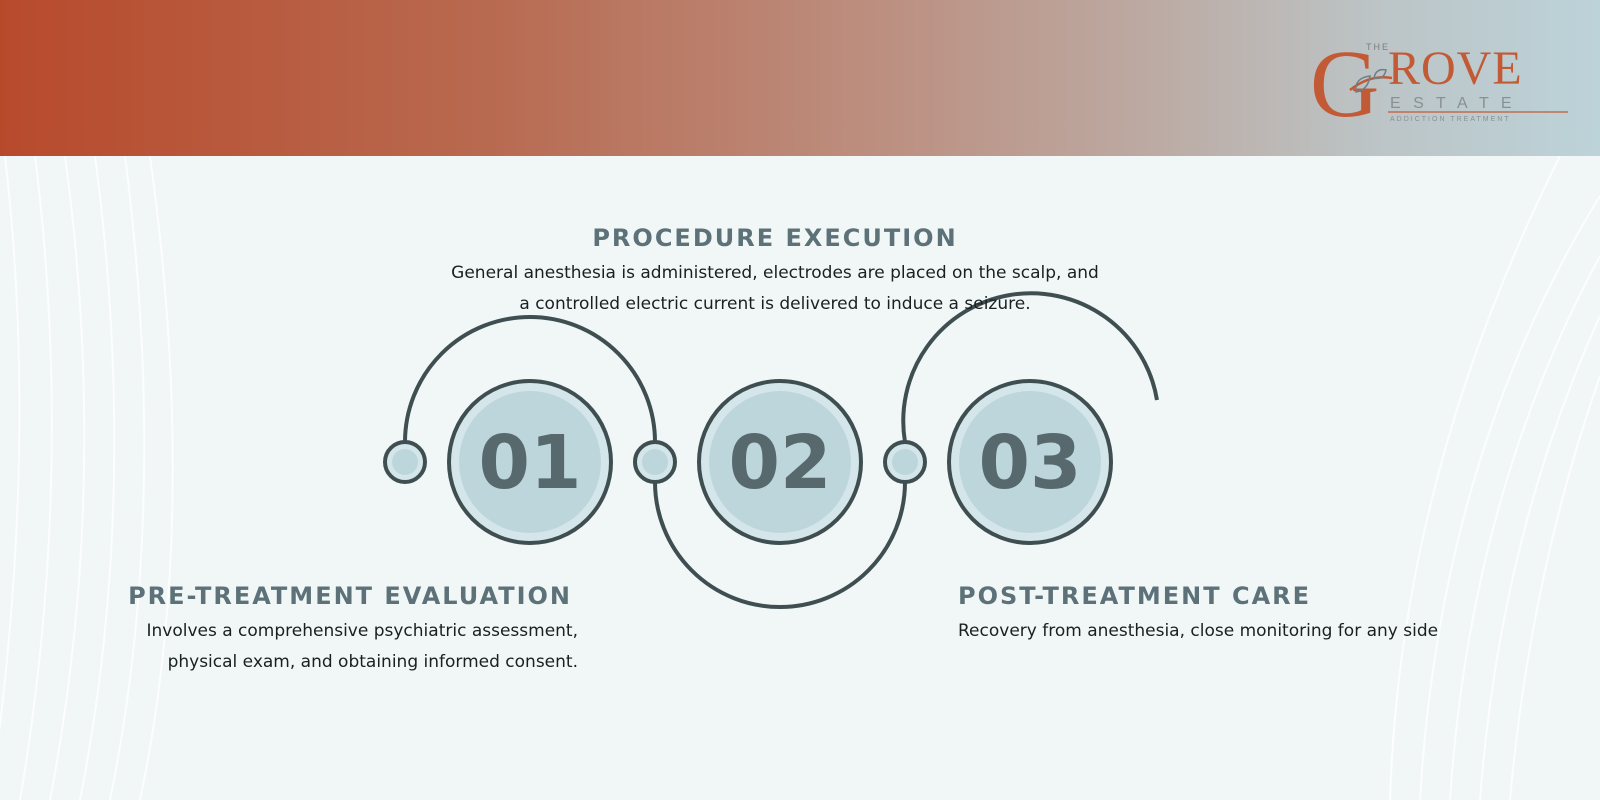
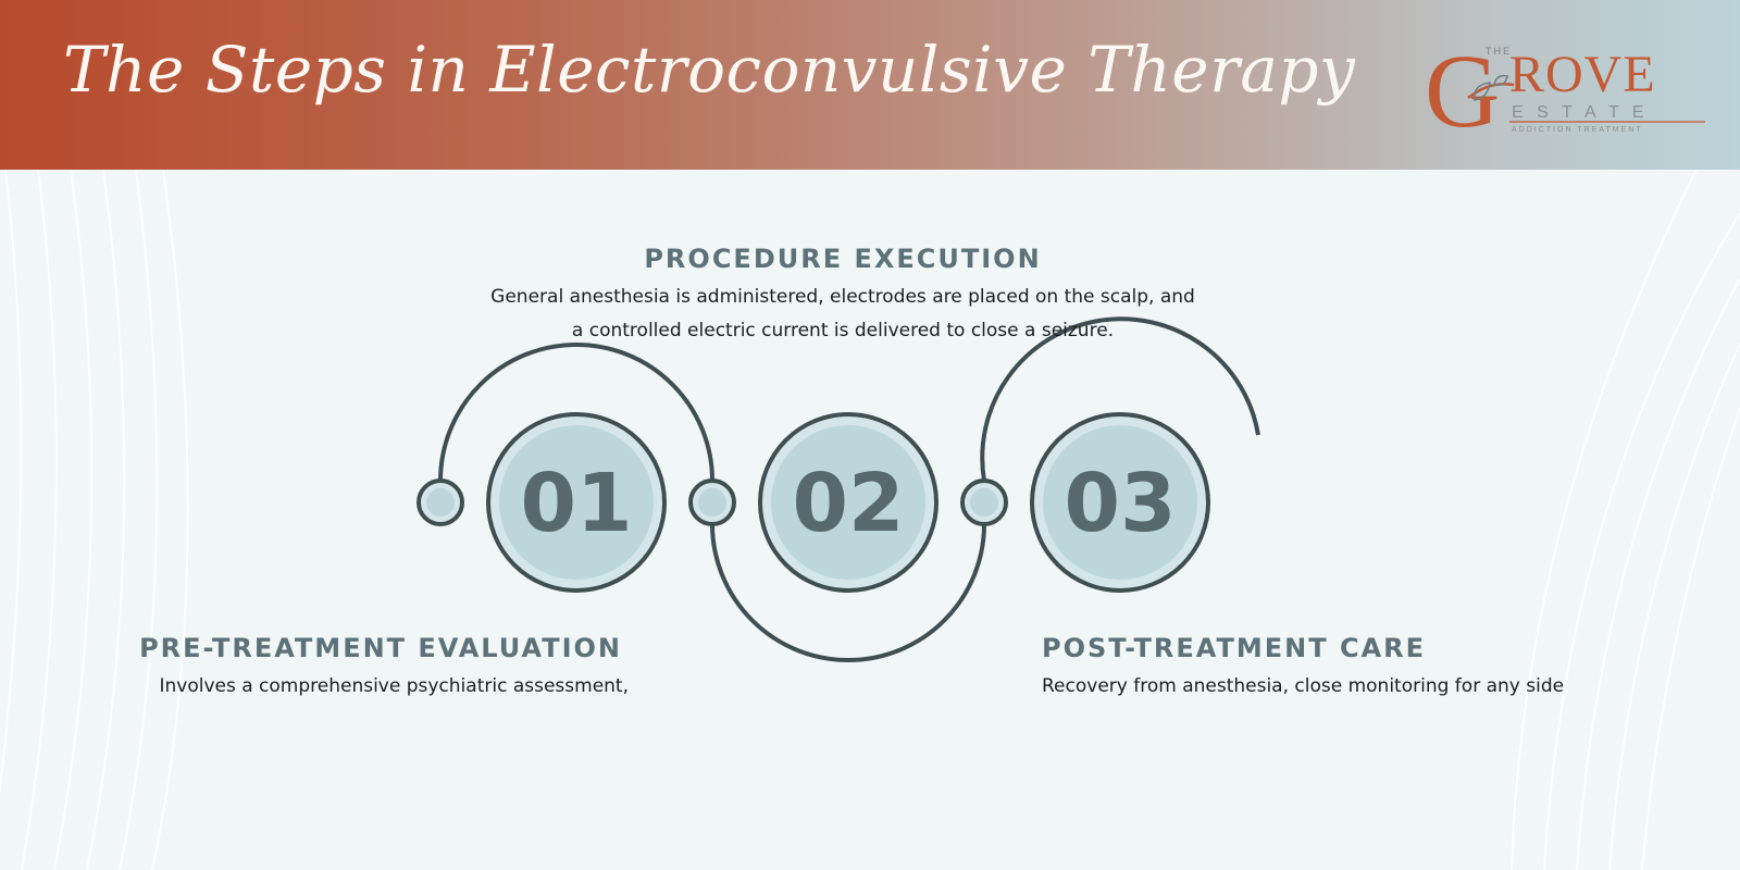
+ The Steps in Electroconvulsive Therapy
  THE
  G
  ROVE
  E S T A T E
  01
  02
  03
  PROCEDURE EXECUTION
  General anesthesia is administered, electrodes are placed on the scalp, and
- a controlled electric current is delivered to induce a seizure.
+ a controlled electric current is delivered to close a seizure.
  PRE-TREATMENT EVALUATION
  Involves a comprehensive psychiatric assessment,
- physical exam, and obtaining informed consent.
  POST-TREATMENT CARE
  Recovery from anesthesia, close monitoring for any side
